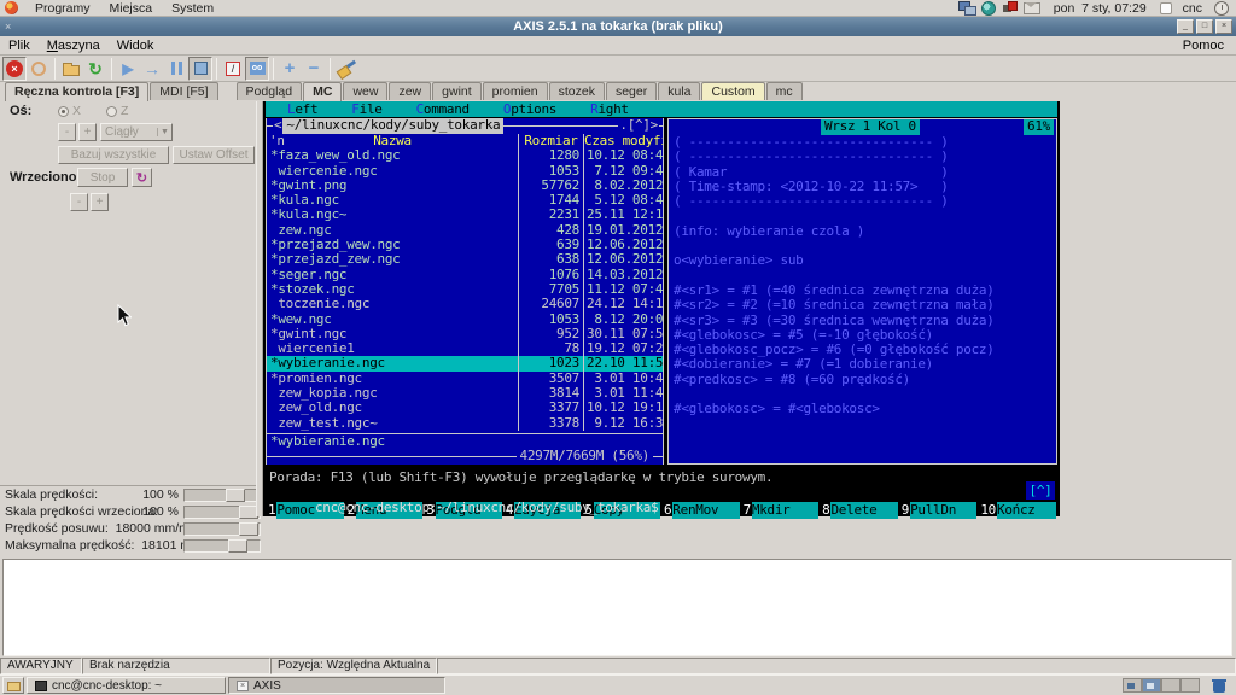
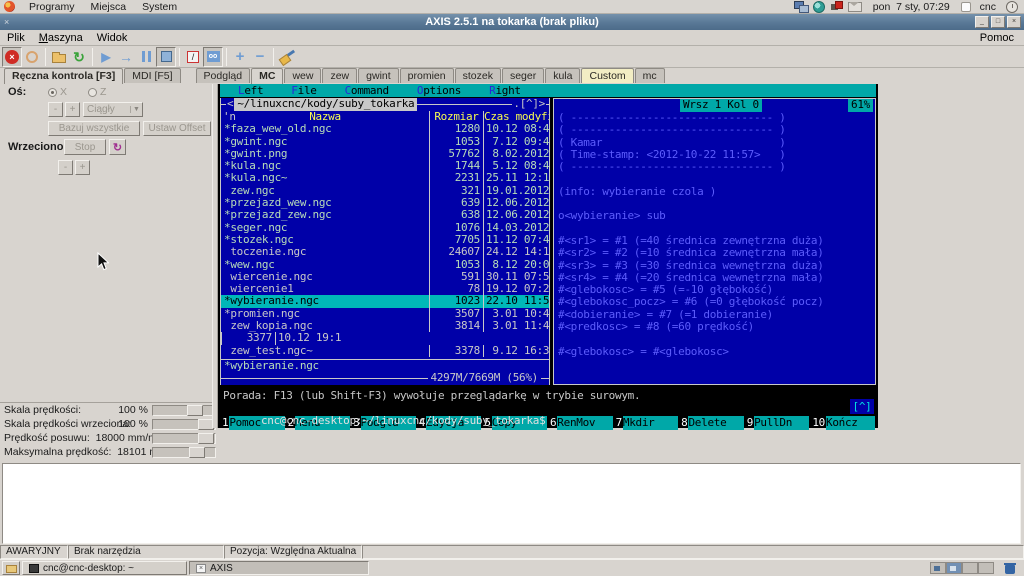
  Programy
  Miejsca
  System
  pon 7 sty, 07:29
  cnc
  ×
  AXIS 2.5.1 na tokarka (brak pliku)
  Plik
  Maszyna
  Widok
  Pomoc
  ×
  ↻
  ▶
  →
  /
  +
  −
  Ręczna kontrola [F3]
  MDI [F5]
  Podgląd
  MC
  wew
  zew
  gwint
  promien
  stozek
  seger
  kula
  Custom
  mc
  Oś:
  X
  Z
  -
  +
  Ciągły
  Bazuj wszystkie
  Ustaw Offset
  Wrzeciono
  Stop
  ↻
  -
  +
  Skala prędkości:
  100 %
  Skala prędkości wrzeciona:
  100 %
  Prędkość posuwu: 18000 mm/
  Maksymalna prędkość: 18101
  Left
  File
  Command
  Options
  Right
  <
  ~/linuxcnc/kody/suby_tokarka
  .[^]>
  'n
  Nazwa
  Rozmiar
  Czas modyf
  *faza_wew_old.ngc
  1280
  10.12 08:4
- wiercenie.ngc
+ *gwint.ngc
  1053
  7.12 09:4
  *gwint.png
  57762
  8.02.2012
  *kula.ngc
  1744
  5.12 08:4
  *kula.ngc~
  2231
  25.11 12:1
  zew.ngc
- 428
+ 321
  19.01.2012
  *przejazd_wew.ngc
  639
  12.06.2012
  *przejazd_zew.ngc
  638
  12.06.2012
  *seger.ngc
  1076
  14.03.2012
  *stozek.ngc
  7705
  11.12 07:4
  toczenie.ngc
  24607
  24.12 14:1
  *wew.ngc
  1053
  8.12 20:0
- *gwint.ngc
+ wiercenie.ngc
- 952
+ 591
  30.11 07:5
  wiercenie1
  78
  19.12 07:2
  *wybieranie.ngc
  1023
  22.10 11:5
  *promien.ngc
  3507
  3.01 10:4
  zew_kopia.ngc
  3814
  3.01 11:4
- zew_old.ngc
  3377
  10.12 19:1
  zew_test.ngc~
  3378
  9.12 16:3
  *wybieranie.ngc
  4297M/7669M (56%)
  Wrsz 1 Kol 0
  61%
  ( -------------------------------- )
  ( -------------------------------- )
  ( Kamar )
  ( Time-stamp: <2012-10-22 11:57> )
  ( -------------------------------- )
  (info: wybieranie czola )
  o<wybieranie> sub
  #<sr1> = #1 (=40 średnica zewnętrzna duża)
  #<sr2> = #2 (=10 średnica zewnętrzna mała)
  #<sr3> = #3 (=30 średnica wewnętrzna duża)
+ #<sr4> = #4 (=20 średnica wewnętrzna mała)
  #<glebokosc> = #5 (=-10 głębokość)
  #<glebokosc_pocz> = #6 (=0 głębokość pocz)
  #<dobieranie> = #7 (=1 dobieranie)
  #<predkosc> = #8 (=60 prędkość)
  #<glebokosc> = #<glebokosc>
  Porada: F13 (lub Shift-F3) wywołuje przeglądarkę w trybie surowym.
  cnc@cnc-desktop:~/linuxcnc/kody/suby_tokarka$
  [^]
  1
  Pomoc
  2
  Menu
  3
  Podgld
  4
  Edycja
  5
  Copy
  6
  RenMov
  7
  Mkdir
  8
  Delete
  9
  PullDn
  10
  Kończ
  AWARYJNY
  Brak narzędzia
  Pozycja: Względna Aktualna
  cnc@cnc-desktop: ~
  AXIS
